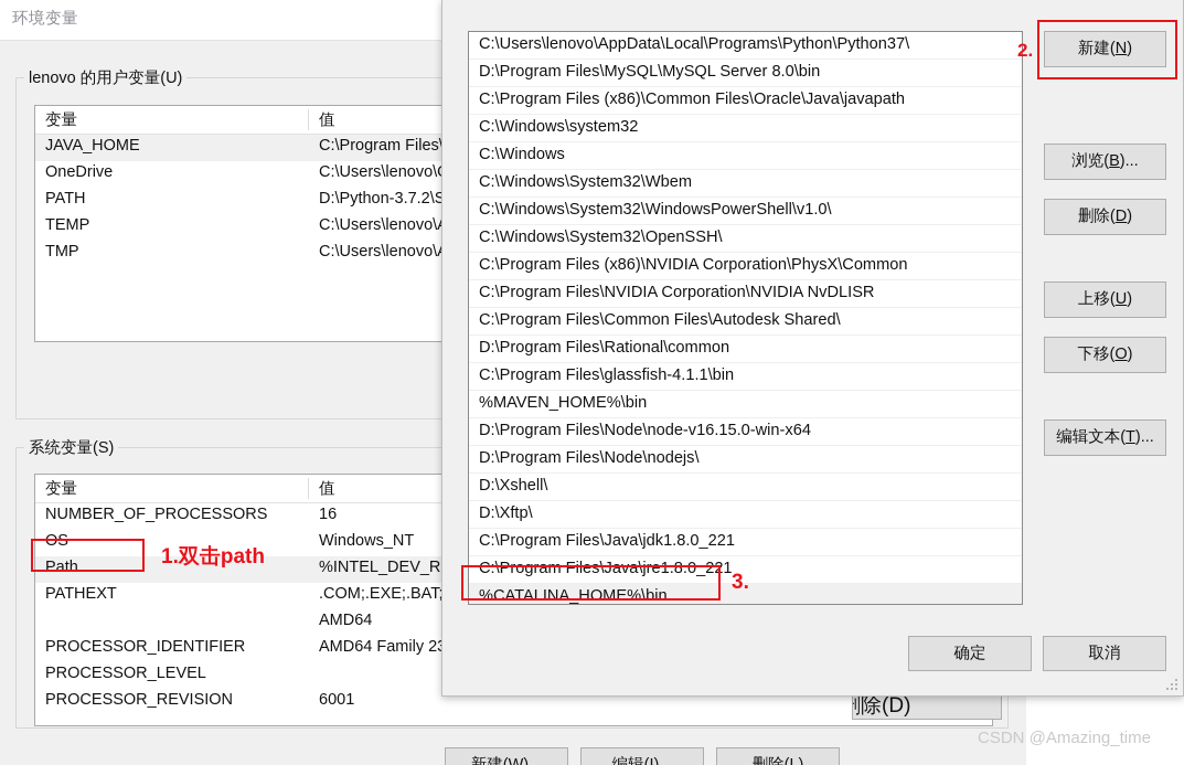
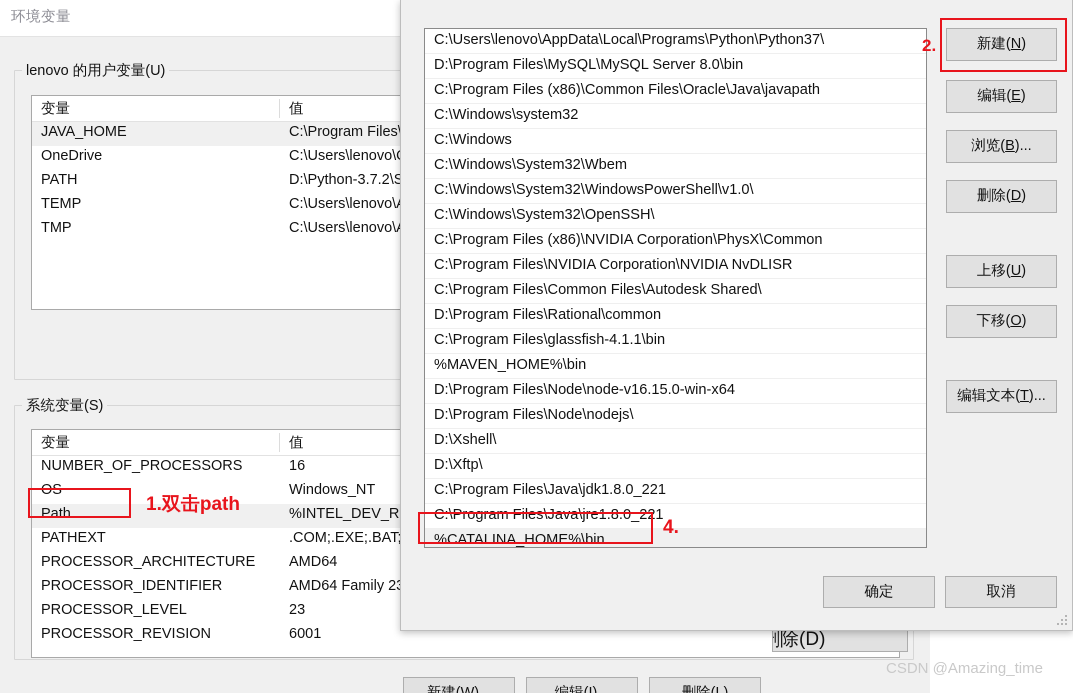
  环境变量
  lenovo 的用户变量(U)
  变量
  值
  JAVA_HOME
  C:\Program Files
  OneDrive
  C:\Users\lenovo\
  PATH
  D:\Python-3.7.2\S
  TEMP
  C:\Users\lenovo\
  TMP
  C:\Users\lenovo\
  系统变量(S)
  变量
  值
  NUMBER_OF_PROCESSORS
  16
  OS
  Windows_NT
  Path
  %INTEL_DEV_R
  PATHEXT
  .COM;.EXE;.BAT
+ PROCESSOR_ARCHITECTURE
  AMD64
  PROCESSOR_IDENTIFIER
  AMD64 Family 2
  PROCESSOR_LEVEL
+ 23
  PROCESSOR_REVISION
  6001
  除(D)
  C:\Users\lenovo\AppData\Local\Programs\Python\Python37\
  D:\Program Files\MySQL\MySQL Server 8.0\bin
  C:\Program Files (x86)\Common Files\Oracle\Java\javapath
  C:\Windows\system32
  C:\Windows
  C:\Windows\System32\Wbem
  C:\Windows\System32\WindowsPowerShell\v1.0\
  C:\Windows\System32\OpenSSH\
  C:\Program Files (x86)\NVIDIA Corporation\PhysX\Common
  C:\Program Files\NVIDIA Corporation\NVIDIA NvDLISR
  C:\Program Files\Common Files\Autodesk Shared\
  D:\Program Files\Rational\common
  C:\Program Files\glassfish-4.1.1\bin
  %MAVEN_HOME%\bin
  D:\Program Files\Node\node-v16.15.0-win-x64
  D:\Program Files\Node\nodejs\
  D:\Xshell\
  D:\Xftp\
  C:\Program Files\Java\jdk1.8.0_221
  C:\Program Files\Java\jre1.8.0_221
  %CATALINA_HOME%\bin
  新建(N)
+ 编辑(E)
  浏览(B)...
  删除(D)
  上移(U)
  下移(O)
  编辑文本(T)...
  确定
  取消
  1.双击path
  2.
- 3.
+ 4.
  CSDN @Amazing_time
